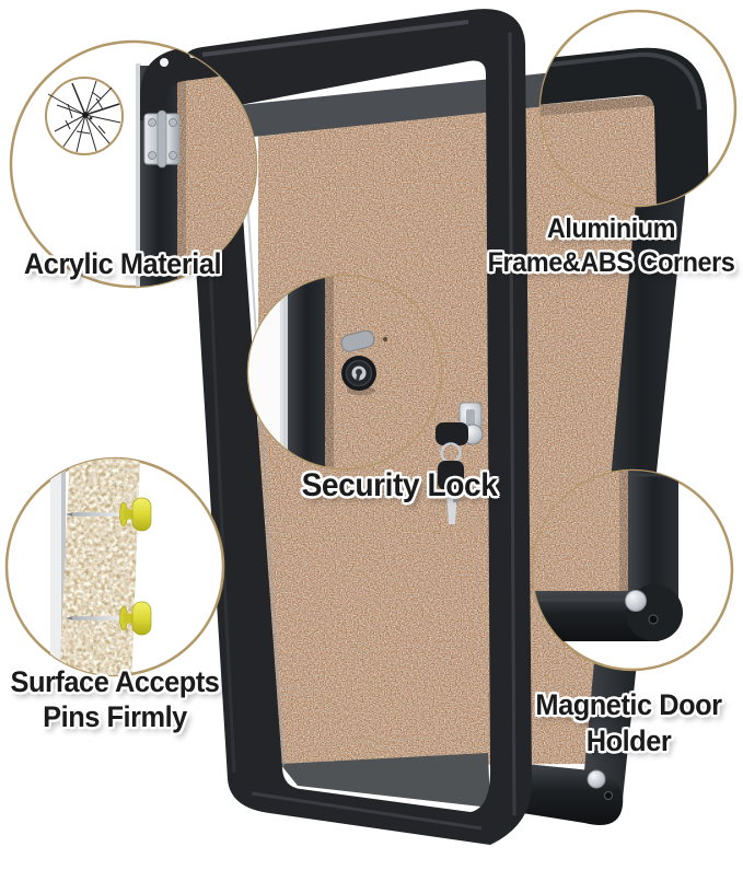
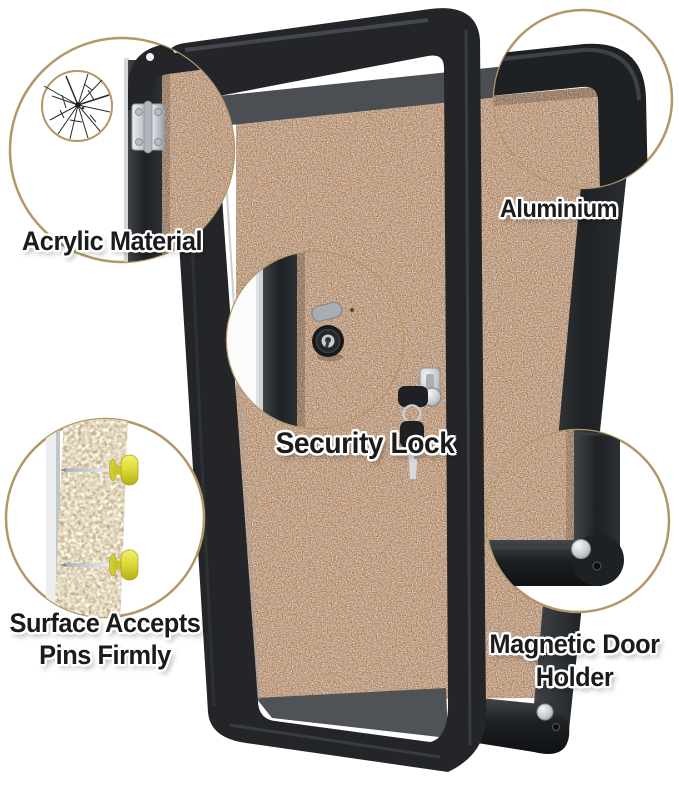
  Acrylic Material
  Aluminium
- Frame&ABS Corners
  Security Lock
  Surface Accepts
  Pins Firmly
  Magnetic Door
  Holder
